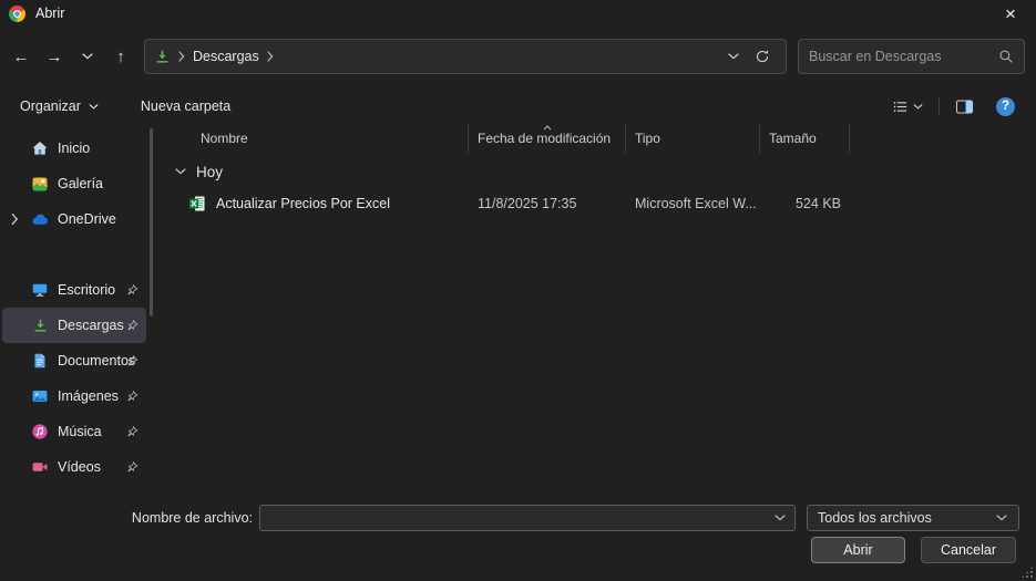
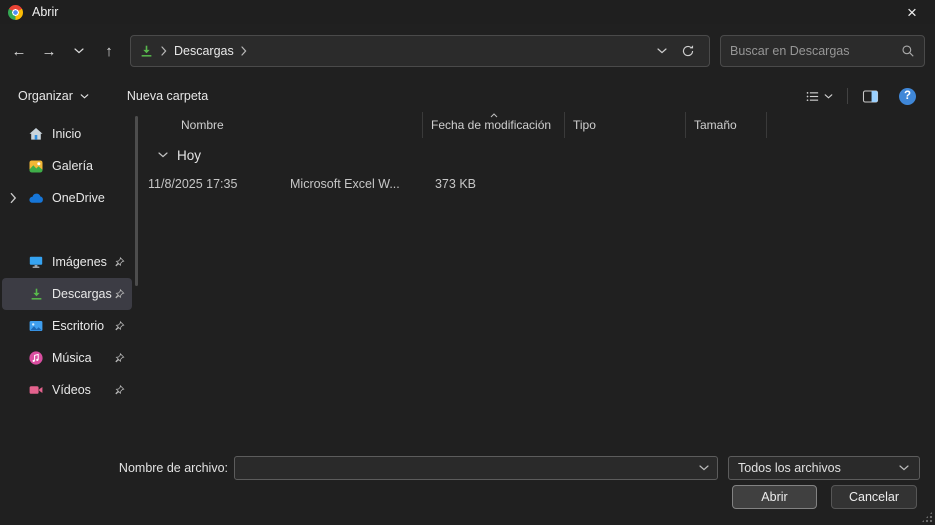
  Abrir
  ×
  ←
  →
  ↑
  Descargas
  Buscar en Descargas
  Organizar
  Nueva carpeta
  ?
  Inicio
  Galería
  OneDrive
- Escritorio
+ Imágenes
  Descargas
- Documentos
- Imágenes
+ Escritorio
  Música
  Vídeos
  Nombre
  Fecha de modificación
  Tipo
  Tamaño
  Hoy
- Actualizar Precios Por Excel
  11/8/2025 17:35
  Microsoft Excel W...
- 524 KB
+ 373 KB
  Nombre de archivo:
  Todos los archivos
  Abrir
  Cancelar
